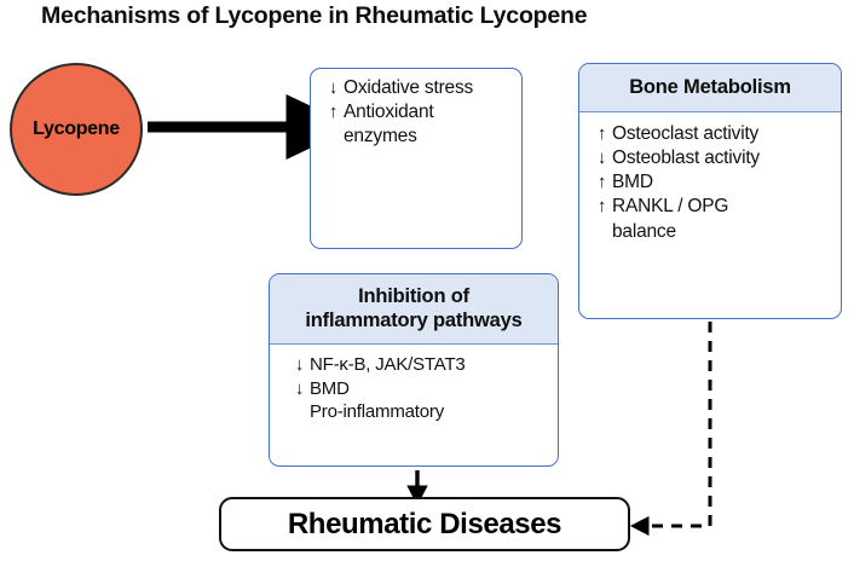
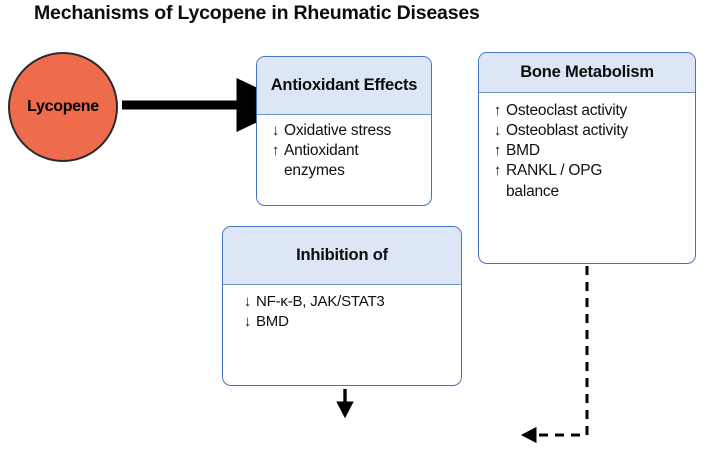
- Mechanisms of Lycopene in Rheumatic Lycopene
+ Mechanisms of Lycopene in Rheumatic Diseases
  Lycopene
+ Antioxidant Effects
  ↓
  Oxidative stress
  ↑
  Antioxidant
  enzymes
  Bone Metabolism
  ↑
  Osteoclast activity
  ↓
  Osteoblast activity
  ↑
  BMD
  ↑
  RANKL / OPG
  balance
  Inhibition of
- inflammatory pathways
  ↓
  NF-κ-B, JAK/STAT3
  ↓
  BMD
- Pro-inflammatory
- Rheumatic Diseases
